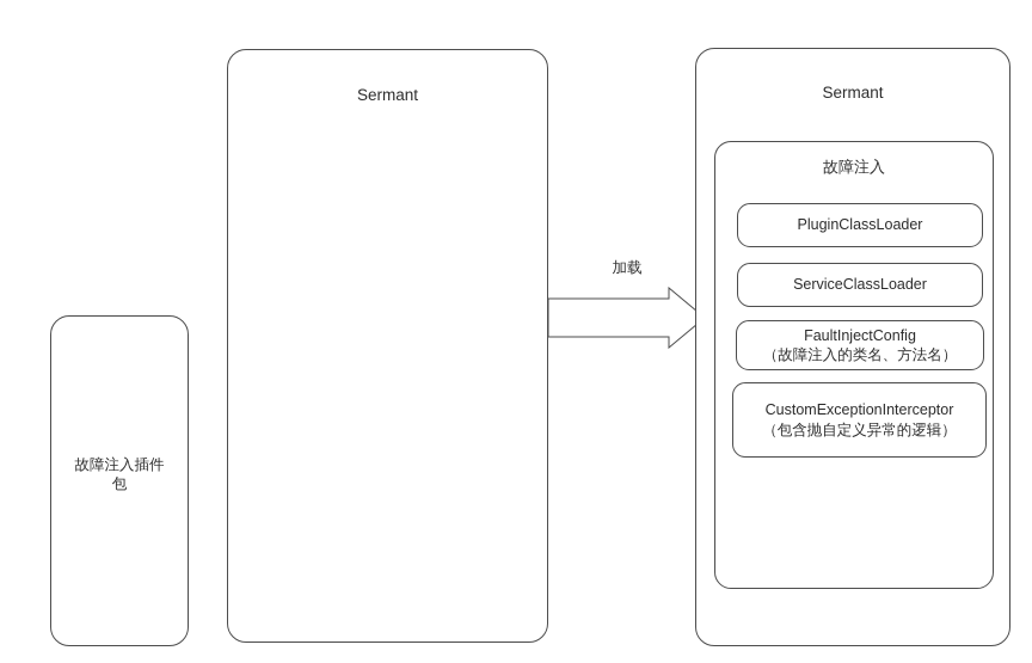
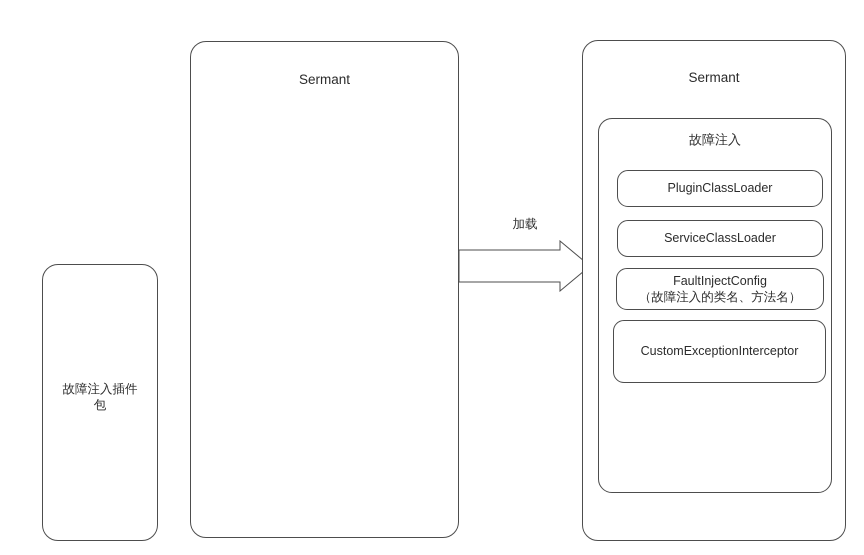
  故障注入插件
  包
  Sermant
  加载
  Sermant
  故障注入
  PluginClassLoader
  ServiceClassLoader
  FaultInjectConfig
  （故障注入的类名、方法名）
  CustomExceptionInterceptor
- （包含抛自定义异常的逻辑）
